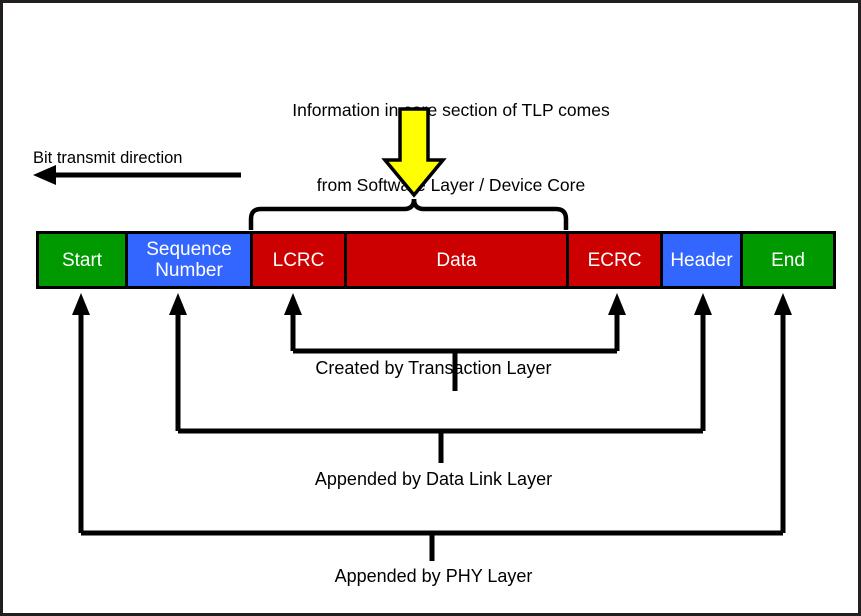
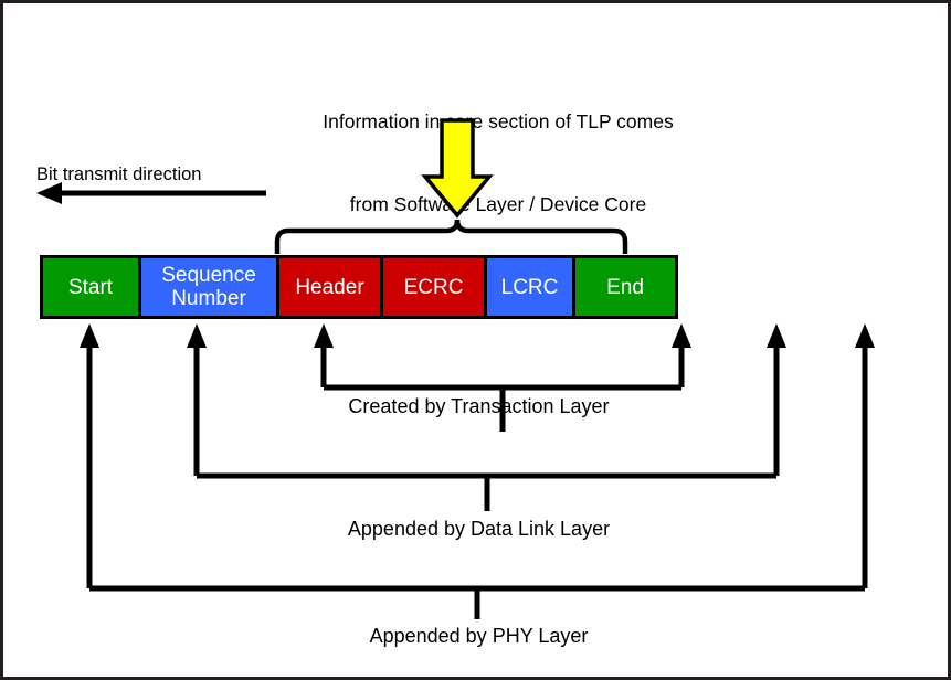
  Information ine section of TLP comes
  from Softw Layer / Device Core
  Bit transmit direction
  Start
  Sequence
  Number
- LCRC
+ Header
- Data
  ECRC
- Header
+ LCRC
  End
  Created by Transaction Layer
  Appended by Data Link Layer
  Appended by PHY Layer
